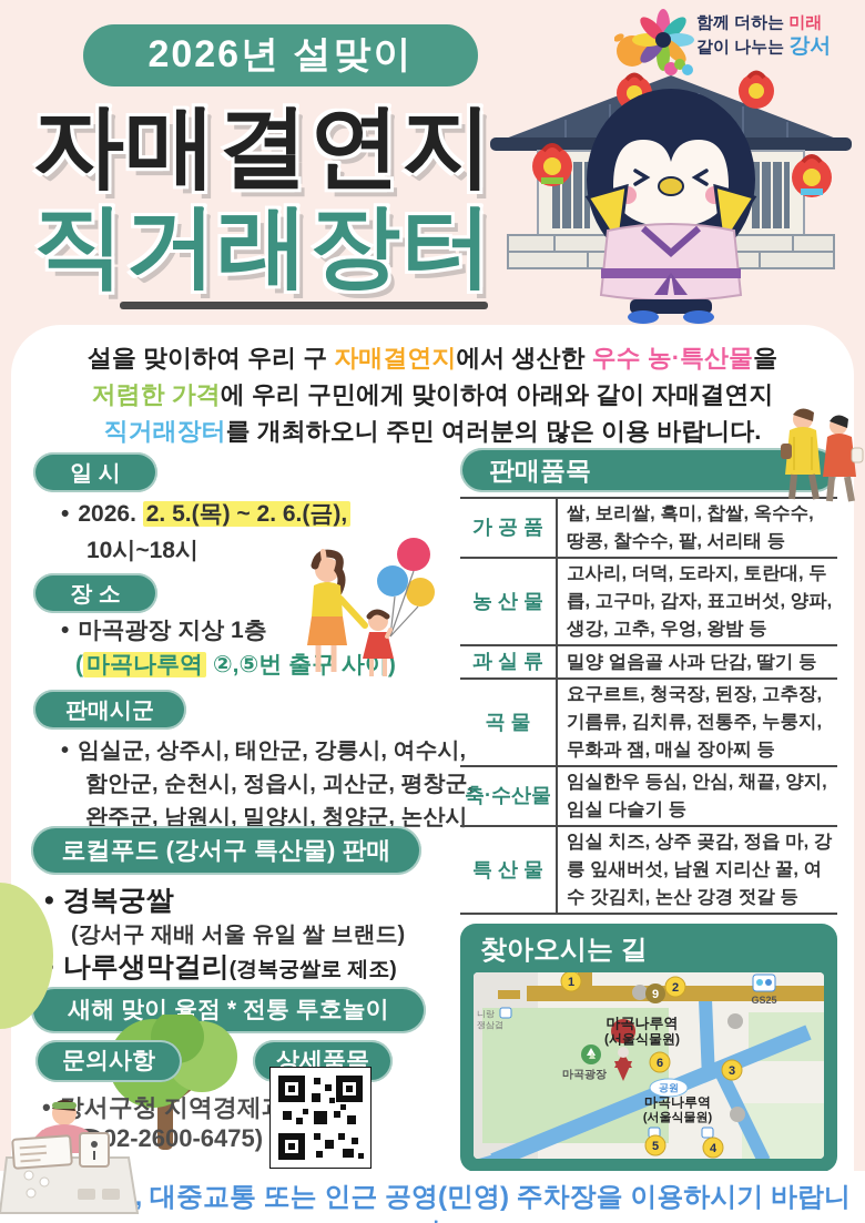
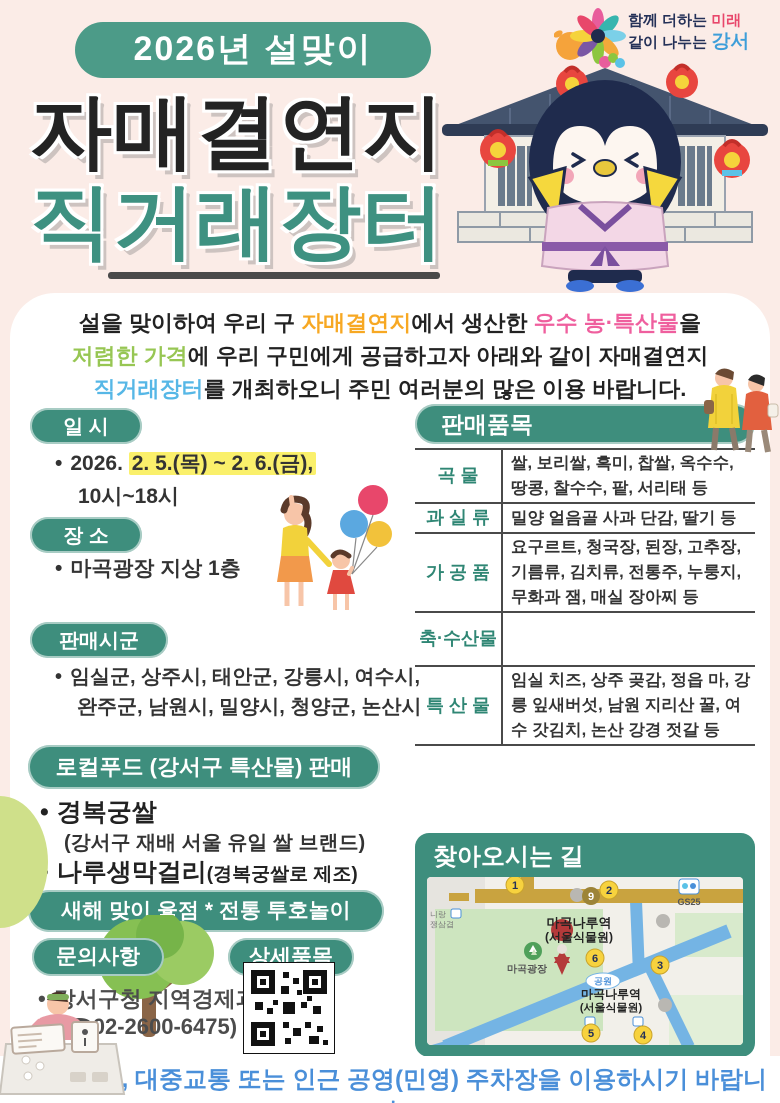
  2026년 설맞이
  자매결연지
  직거래장터
  함께 더하는 미래
  같이 나누는 강서
  설을 맞이하여 우리 구 자매결연지에서 생산한 우수 농·특산물을
- 저렴한 가격에 우리 구민에게 맞이하여 아래와 같이 자매결연지
+ 저렴한 가격에 우리 구민에게 공급하고자 아래와 같이 자매결연지
  직거래장터를 개최하오니 주민 여러분의 많은 이용 바랍니다.
  일 시
  • 2026. 2. 5.(목) ~ 2. 6.(금),
  10시~18시
  장 소
  • 마곡광장 지상 1층
- ( 마곡나루역 ②,⑤번 출구 사이)
  판매시군
  • 임실군, 상주시, 태안군, 강릉시, 여수시,
- 함안군, 순천시, 정읍시, 괴산군, 평창군,
  완주군, 남원시, 밀양시, 청양군, 논산시
  로컬푸드 (강서구 특산물) 판매
  • 경복궁쌀
  (강서구 재배 서울 유일 쌀 브랜드)
  나루생막걸리(경복궁쌀로 제조)
  새해 맞이 윷점 * 전통 투호놀이
  문의사항
  상세품목
  • 서구청 지역경제
  2-2600-6475)
  판매품목
- 가 공 품
+ 곡 물
  쌀, 보리쌀, 흑미, 찹쌀, 옥수수, 땅콩, 찰수수, 팥, 서리태 등
- 농 산 물
- 고사리, 더덕, 도라지, 토란대, 두릅, 고구마, 감자, 표고버섯, 양파, 생강, 고추, 우엉, 왕밤 등
  과 실 류
  밀양 얼음골 사과 단감, 딸기 등
- 곡 물
+ 가 공 품
  요구르트, 청국장, 된장, 고추장, 기름류, 김치류, 전통주, 누룽지, 무화과 잼, 매실 장아찌 등
  축·수산물
- 임실한우 등심, 안심, 채끝, 양지, 임실 다슬기 등
  특 산 물
  임실 치즈, 상주 곶감, 정읍 마, 강릉 잎새버섯, 남원 지리산 꿀, 여수 갓김치, 논산 강경 젓갈 등
  찾아오시는 길
  9
  1
  2
  6
  3
  5
  4
  GS25
  공원
  마곡나루역
  (서울식물원)
  마곡광장
  마곡나루역
  (서울식물원)
  니랑
  쟁삼겹
  , 대중교통 또는 인근 공영(민영) 주차장을 이용하시기 바랍니
